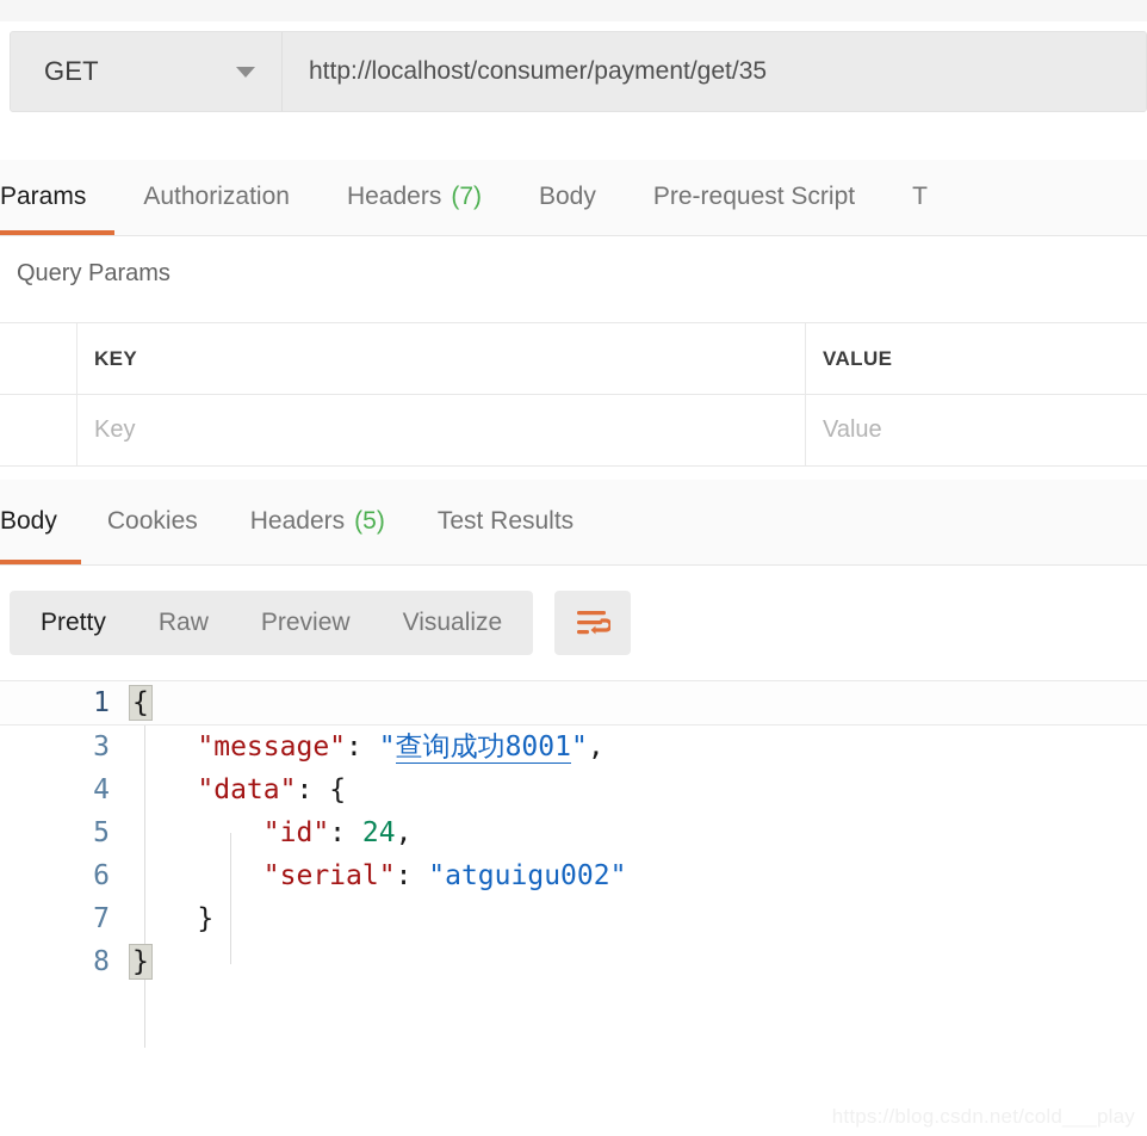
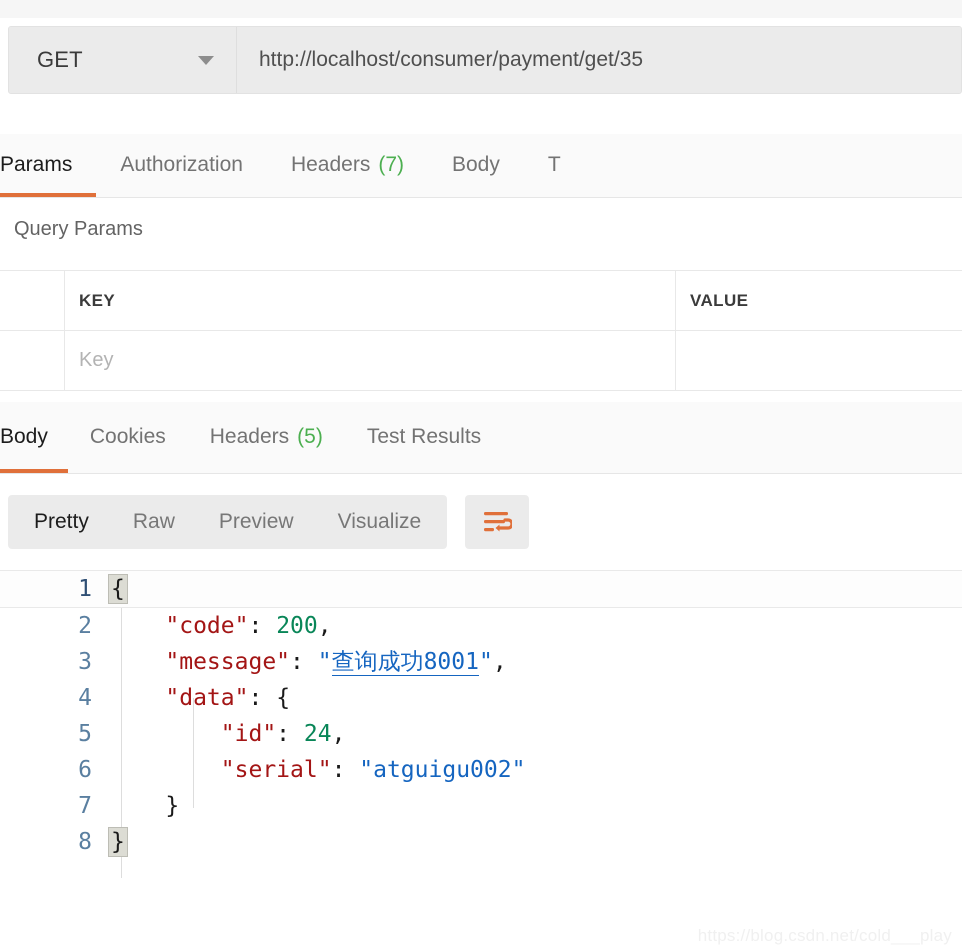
  GET
  http://localhost/consumer/payment/get/35
  Params
  Authorization
  Headers
  (7)
  Body
- Pre-request Script
  T
  Query Params
  KEY
  VALUE
  Key
- Value
  Body
  Cookies
  Headers
  (5)
  Test Results
  Pretty
  Raw
  Preview
  Visualize
  1
  {
+ 2
+ "code": 200,
  3
  "message": "查询成功8001",
  4
  "data": {
  5
  "id": 24,
  6
  "serial": "atguigu002"
  7
  }
  8
  }
